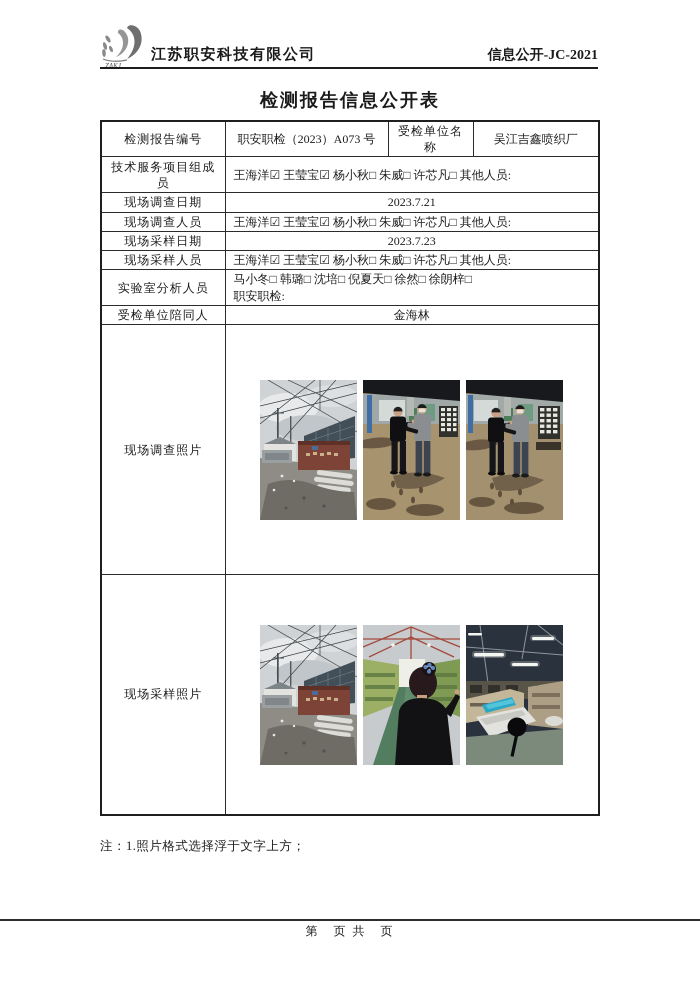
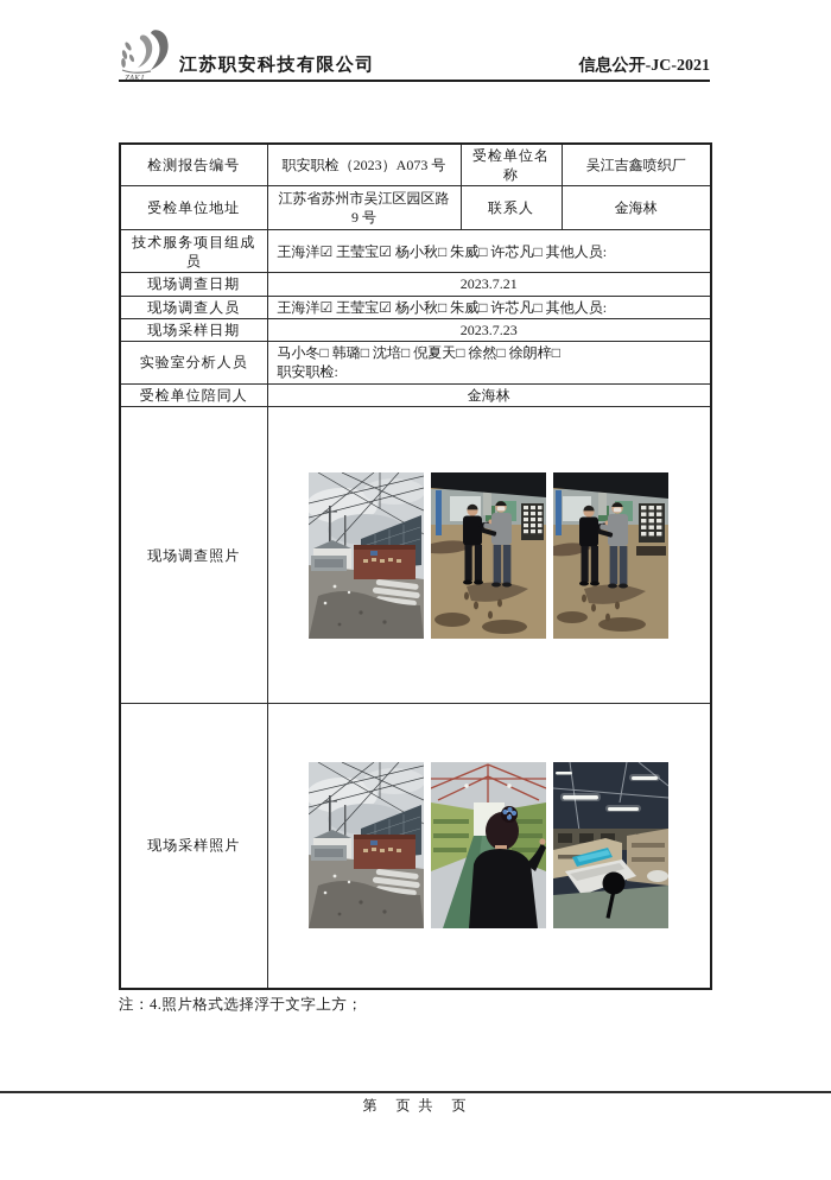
  ZAKJ
  江苏职安科技有限公司
  信息公开-JC-2021
- 检测报告信息公开表
  检测报告编号	职安职检（2023）A073 号	受检单位名称	吴江吉鑫喷织厂
+ 受检单位地址	江苏省苏州市吴江区园区路 9 号	联系人	金海林
  技术服务项目组成 员	王海洋☑ 王莹宝☑ 杨小秋□ 朱威□ 许芯凡□ 其他人员:
  现场调查日期	2023.7.21
  现场调查人员	王海洋☑ 王莹宝☑ 杨小秋□ 朱威□ 许芯凡□ 其他人员:
  现场采样日期	2023.7.23
- 现场采样人员	王海洋☑ 王莹宝☑ 杨小秋□ 朱威□ 许芯凡□ 其他人员:
  实验室分析人员	马小冬□ 韩璐□ 沈培□ 倪夏天□ 徐然□ 徐朗梓□ 职安职检:
  受检单位陪同人	金海林
  现场调查照片
  现场采样照片
- 注：1.照片格式选择浮于文字上方；
+ 注：4.照片格式选择浮于文字上方；
  第 页 共 页
